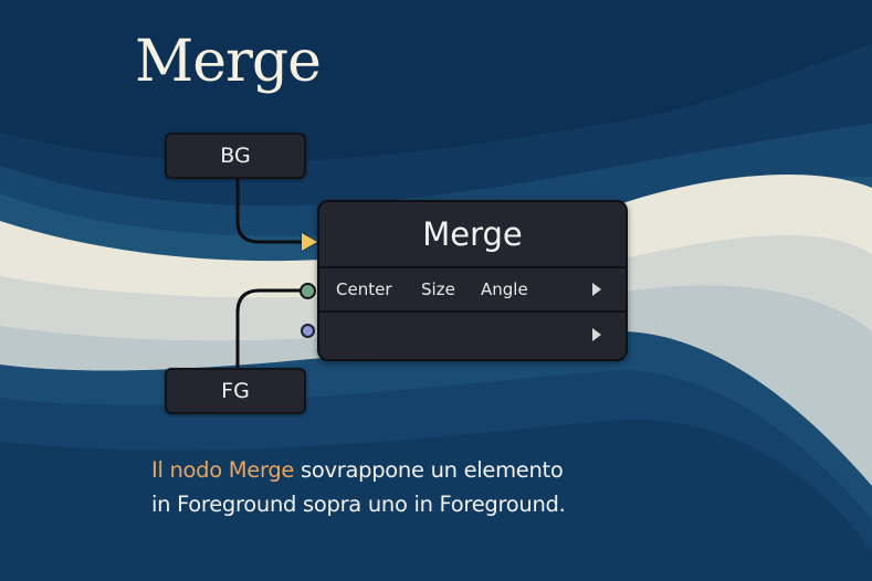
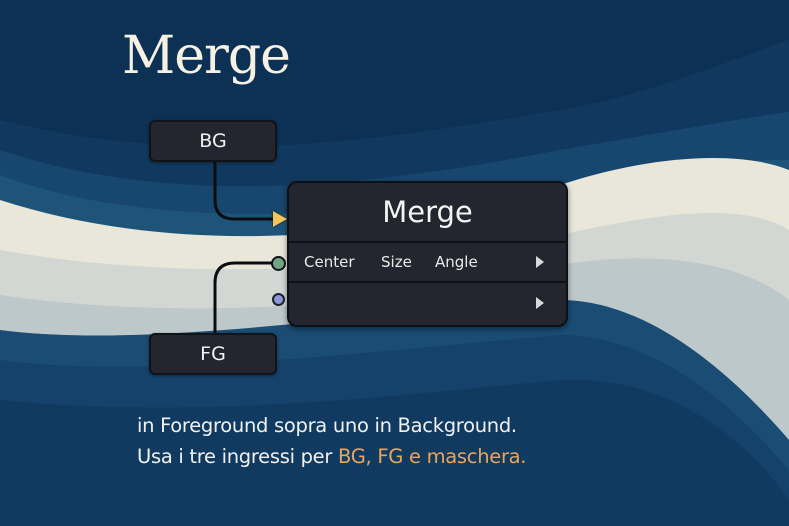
  Merge
  BG
  FG
  Merge
  Center
  Size
  Angle
- Il nodo Merge sovrappone un elemento
- in Foreground sopra uno in Foreground.
+ in Foreground sopra uno in Background.
+ Usa i tre ingressi per BG, FG e maschera.
